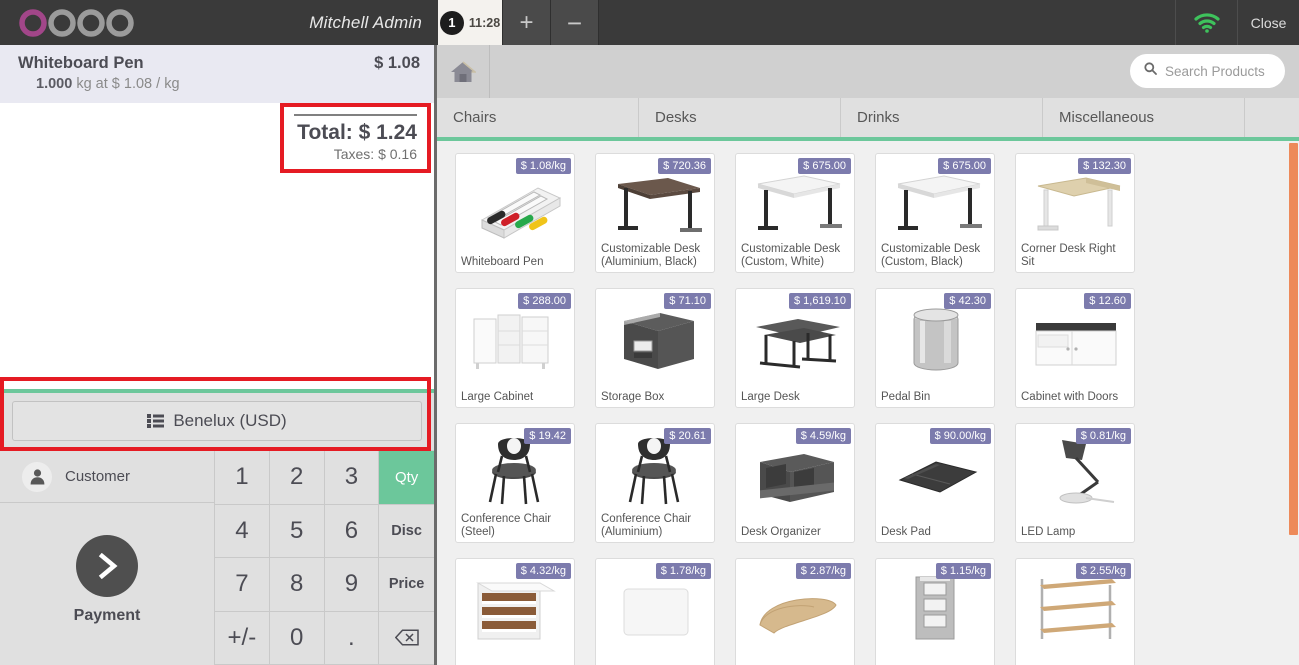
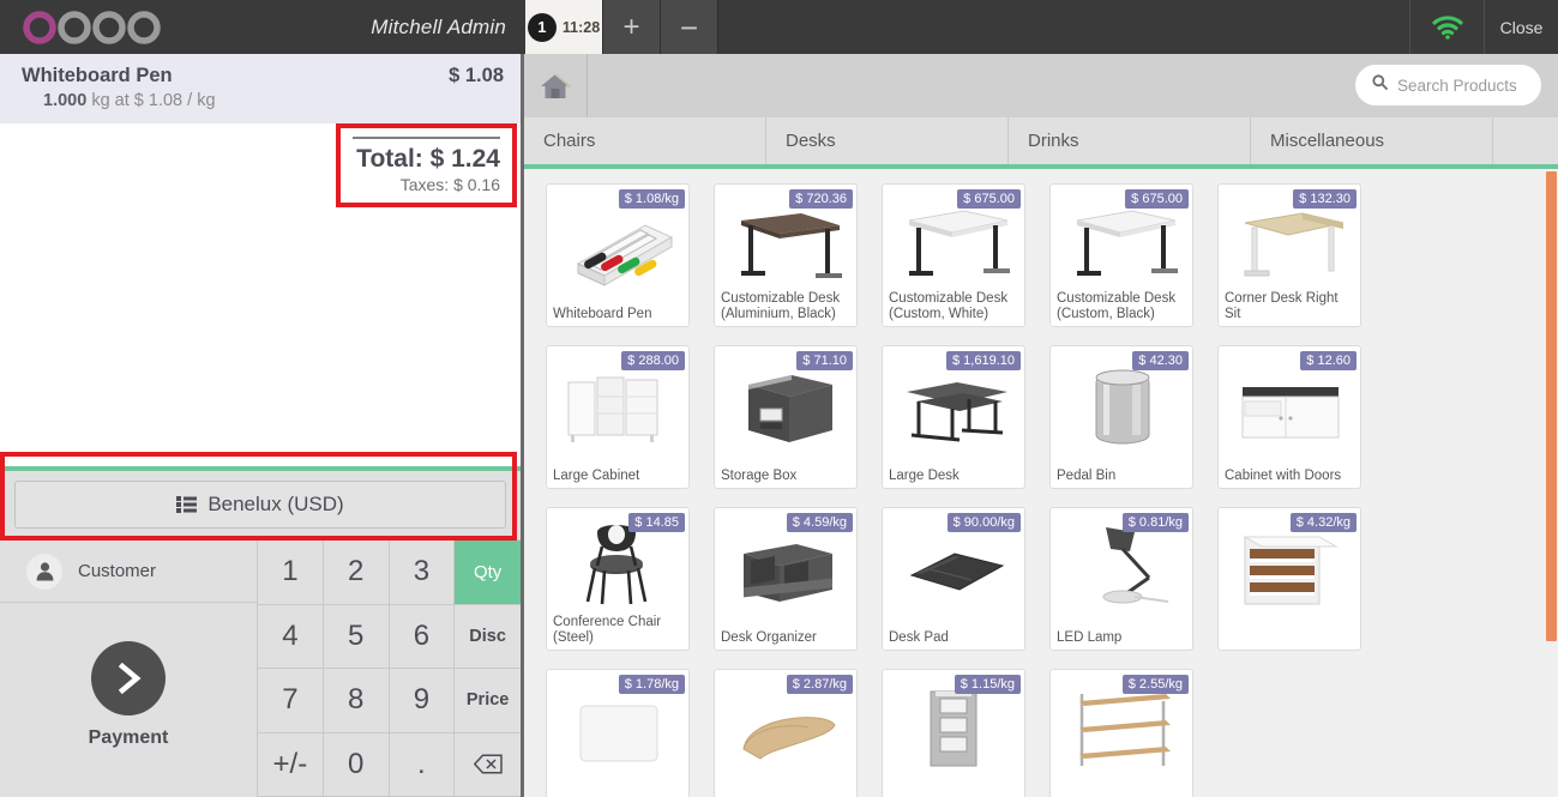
  Mitchell Admin
  1
  11:28
  +
  −
  Close
  Whiteboard Pen
  $ 1.08
  1.000 kg at $ 1.08 / kg
  Total: $ 1.24
  Taxes: $ 0.16
  Benelux (USD)
  Customer
  Payment
  1
  2
  3
  Qty
  4
  5
  6
  Disc
  7
  8
  9
  Price
  +/-
  0
  .
  Search Products
  Chairs
  Desks
  Drinks
  Miscellaneous
  $ 1.08/kg
  Whiteboard Pen
  $ 720.36
  Customizable Desk (Aluminium, Black)
  $ 675.00
  Customizable Desk (Custom, White)
  $ 675.00
  Customizable Desk (Custom, Black)
  $ 132.30
  Corner Desk Right Sit
  $ 288.00
  Large Cabinet
  $ 71.10
  Storage Box
  $ 1,619.10
  Large Desk
  $ 42.30
  Pedal Bin
  $ 12.60
  Cabinet with Doors
- $ 19.42
+ $ 14.85
  Conference Chair (Steel)
- $ 20.61
- Conference Chair (Aluminium)
  $ 4.59/kg
  Desk Organizer
  $ 90.00/kg
  Desk Pad
  $ 0.81/kg
  LED Lamp
  $ 4.32/kg
  $ 1.78/kg
  $ 2.87/kg
  $ 1.15/kg
  $ 2.55/kg
